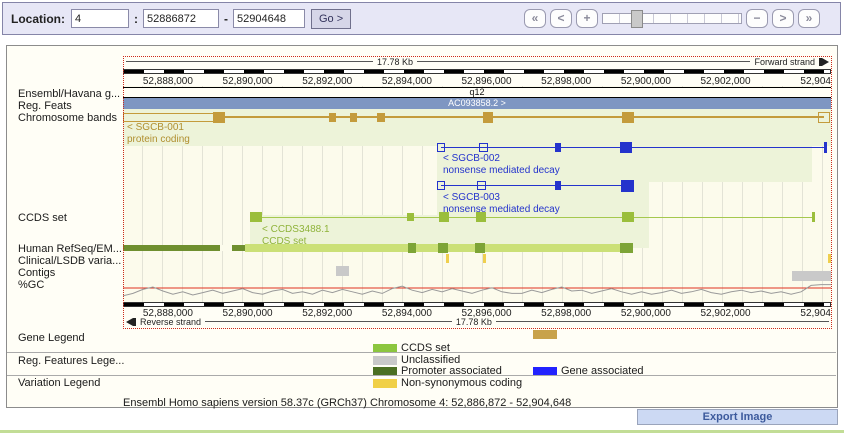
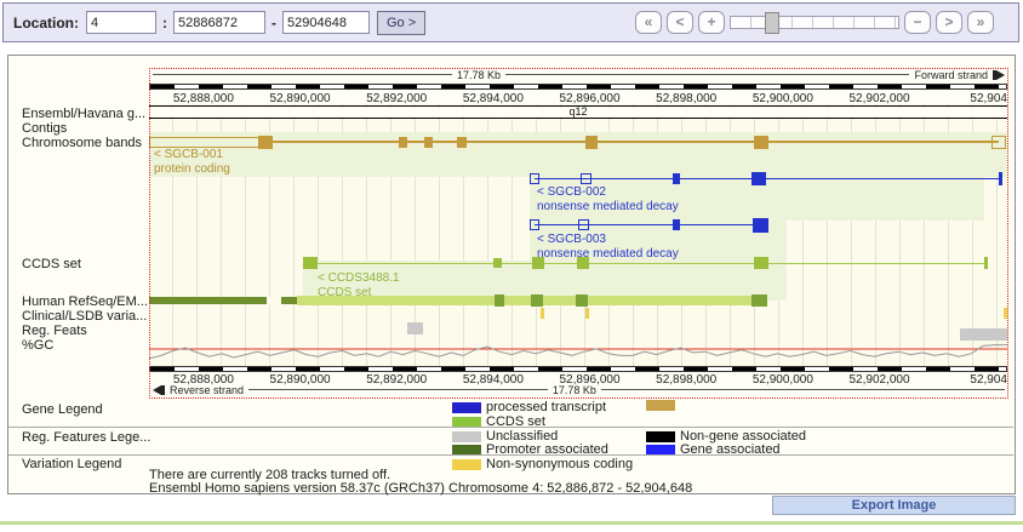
  Location:
  4
  :
  52886872
  -
  52904648
  Go >
  «
  <
  +
  −
  >
  »
  17.78 Kb
  Forward strand
  52,888,000
  52,890,000
  52,892,000
  52,894,000
  52,896,000
  52,898,000
  52,900,000
  52,902,000
  52,904
  q12
- AC093858.2 >
  < SGCB-001
  protein coding
  < SGCB-002
  nonsense mediated decay
  < SGCB-003
  nonsense mediated decay
  < CCDS3488.1
  CCDS set
  52,888,000
  52,890,000
  52,892,000
  52,894,000
  52,896,000
  52,898,000
  52,900,000
  52,902,000
  52,904
  Reverse strand
  17.78 Kb
  Ensembl/Havana g...
- Reg. Feats
+ Contigs
  Chromosome bands
  CCDS set
  Human RefSeq/EM...
  Clinical/LSDB varia...
- Contigs
+ Reg. Feats
  %GC
  Gene Legend
  Reg. Features Lege...
  Variation Legend
+ processed transcript
  CCDS set
  Unclassified
  Promoter associated
+ Non-gene associated
  Gene associated
  Non-synonymous coding
+ There are currently 208 tracks turned off.
  Ensembl Homo sapiens version 58.37c (GRCh37) Chromosome 4: 52,886,872 - 52,904,648
  Export Image
